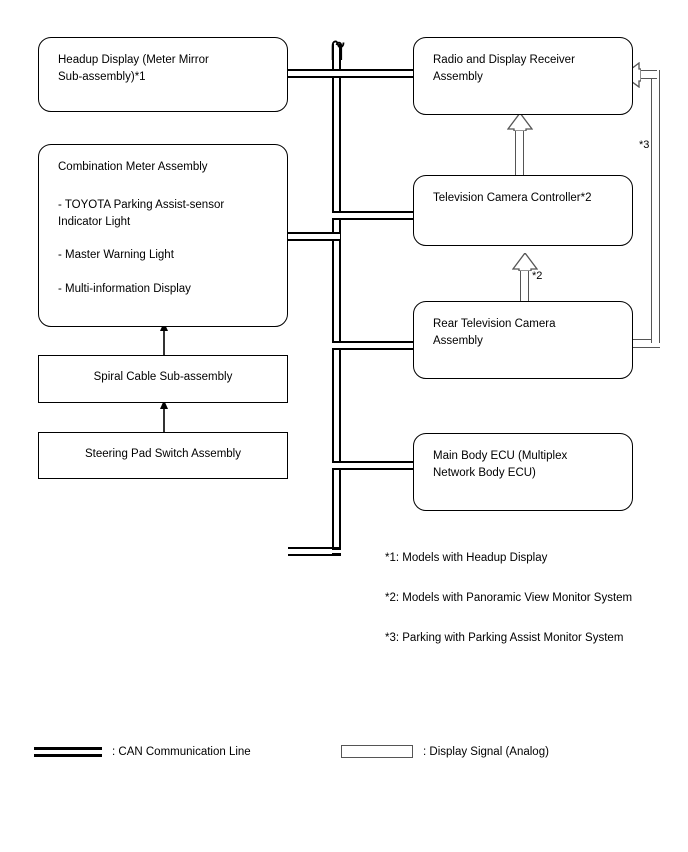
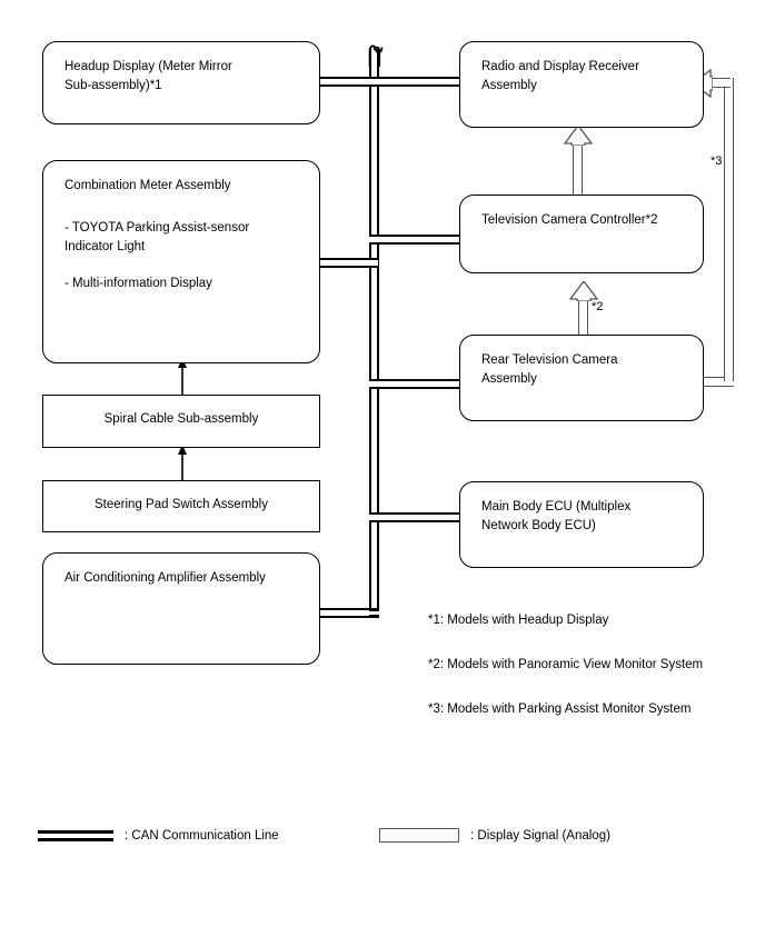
  Headup Display (Meter Mirror
  Sub-assembly)*1
  Combination Meter Assembly
  - TOYOTA Parking Assist-sensor
  Indicator Light
- - Master Warning Light
  - Multi-information Display
  Spiral Cable Sub-assembly
  Steering Pad Switch Assembly
+ Air Conditioning Amplifier Assembly
  Radio and Display Receiver
  Assembly
  Television Camera Controller*2
  Rear Television Camera
  Assembly
  Main Body ECU (Multiplex
  Network Body ECU)
  *3
  *2
  *1: Models with Headup Display
  *2: Models with Panoramic View Monitor System
- *3: Parking with Parking Assist Monitor System
+ *3: Models with Parking Assist Monitor System
  : CAN Communication Line
  : Display Signal (Analog)
